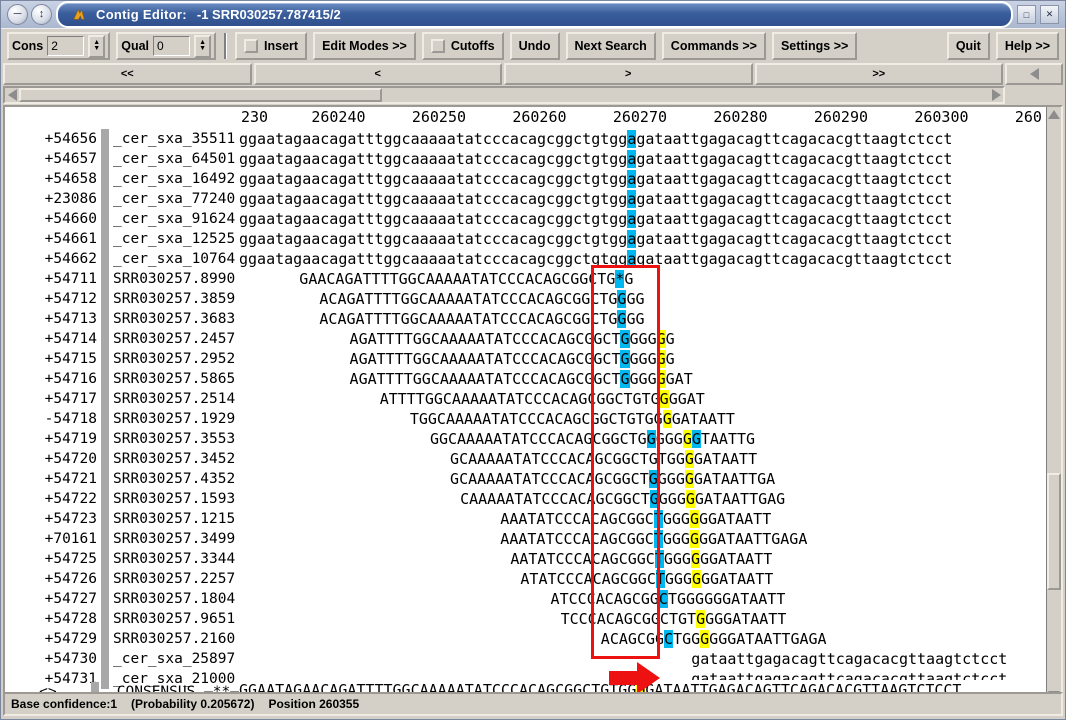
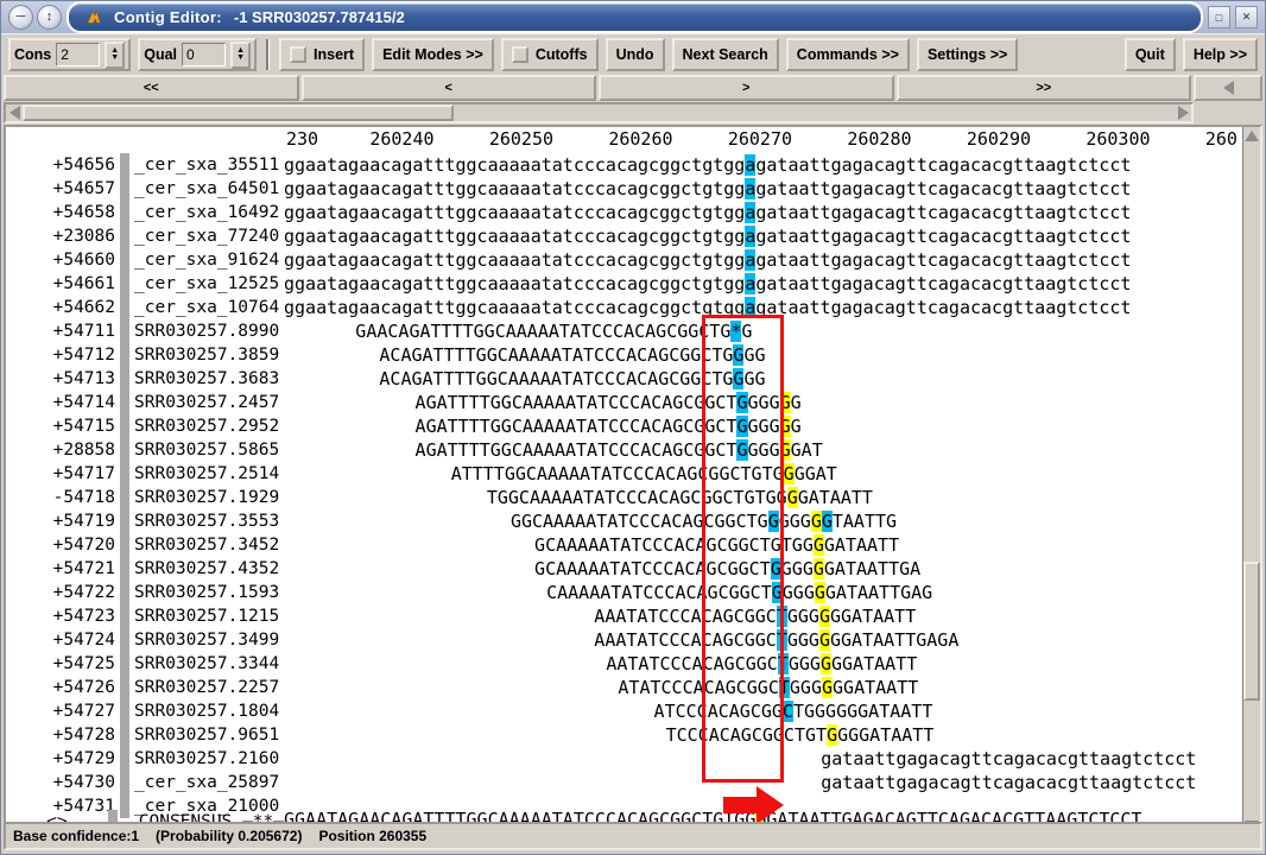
  ─
  ↕
  Contig Editor:
  -1 SRR030257.787415/2
  □
  ✕
  Cons
  2
  Qual
  0
  Insert
  Edit Modes >>
  Cutoffs
  Undo
  Next Search
  Commands >>
  Settings >>
  Quit
  Help >>
  <<
  <
  >
  >>
  +54656
  _cer_sxa_35511
  +54657
  _cer_sxa_64501
  +54658
  _cer_sxa_16492
  +23086
  _cer_sxa_77240
  +54660
  _cer_sxa_91624
  +54661
  _cer_sxa_12525
  +54662
  _cer_sxa_10764
  +54711
  SRR030257.8990
  +54712
  SRR030257.3859
  +54713
  SRR030257.3683
  +54714
  SRR030257.2457
  +54715
  SRR030257.2952
- +54716
+ +28858
  SRR030257.5865
  +54717
  SRR030257.2514
  -54718
  SRR030257.1929
  +54719
  SRR030257.3553
  +54720
  SRR030257.3452
  +54721
  SRR030257.4352
  +54722
  SRR030257.1593
  +54723
  SRR030257.1215
- +70161
+ +54724
  SRR030257.3499
  +54725
  SRR030257.3344
  +54726
  SRR030257.2257
  +54727
  SRR030257.1804
  +54728
  SRR030257.9651
  +54729
  SRR030257.2160
  +54730
  _cer_sxa_25897
  +54731
  _cer_sxa_21000
  230
  260240
  260250
  260260
  260270
  260280
  260290
  260300
  260
  ggaatagaacagatttggcaaaaatatcccacagcggctgtggagataattgagacagttcagacacgttaagtctcct
  ggaatagaacagatttggcaaaaatatcccacagcggctgtggagataattgagacagttcagacacgttaagtctcct
  ggaatagaacagatttggcaaaaatatcccacagcggctgtggagataattgagacagttcagacacgttaagtctcct
  ggaatagaacagatttggcaaaaatatcccacagcggctgtggagataattgagacagttcagacacgttaagtctcct
  ggaatagaacagatttggcaaaaatatcccacagcggctgtggagataattgagacagttcagacacgttaagtctcct
  ggaatagaacagatttggcaaaaatatcccacagcggctgtggagataattgagacagttcagacacgttaagtctcct
  ggaatagaacagatttggcaaaaatatcccacagcggctgtggagataattgagacagttcagacacgttaagtctcct
  GAACAGATTTTGGCAAAAATATCCCACAGCGGCTG*G
  ACAGATTTTGGCAAAAATATCCCACAGCGGCTGGGG
  ACAGATTTTGGCAAAAATATCCCACAGCGGCTGGGG
  AGATTTTGGCAAAAATATCCCACAGCGGCTGGGGGG
  AGATTTTGGCAAAAATATCCCACAGCGGCTGGGGGG
  AGATTTTGGCAAAAATATCCCACAGCGGCTGGGGGGAT
  ATTTTGGCAAAAATATCCCACAGCGGCTGTGGGGAT
  TGGCAAAAATATCCCACAGCGGCTGTGGGGATAATT
  GGCAAAAATATCCCACAGCGGCTGGGGGGGTAATTG
  GCAAAAATATCCCACAGCGGCTGTGGGGATAATT
  GCAAAAATATCCCACAGCGGCTGGGGGGATAATTGA
  CAAAAATATCCCACAGCGGCTGGGGGGATAATTGAG
  AAATATCCCACAGCGGCTGGGGGGATAATT
  AAATATCCCACAGCGGCTGGGGGGATAATTGAGA
  AATATCCCACAGCGGCTGGGGGGATAATT
  ATATCCCACAGCGGCTGGGGGGATAATT
  ATCCCACAGCGGCTGGGGGGATAATT
  TCCCACAGCGGCTGTGGGGATAATT
- ACAGCGGCTGGGGGGATAATTGAGA
  gataattgagacagttcagacacgttaagtctcct
  gataattgagacagttcagacacgttaagtctcct
  GGAATAGAACAGATTTTGGCAAAAATATCCCACAGCGGCTGTGG GATAATTGAGACAGTTCAGACACGTTAAGTCTCCT
  Base confidence:1
  (Probability 0.205672)
  Position 260355
